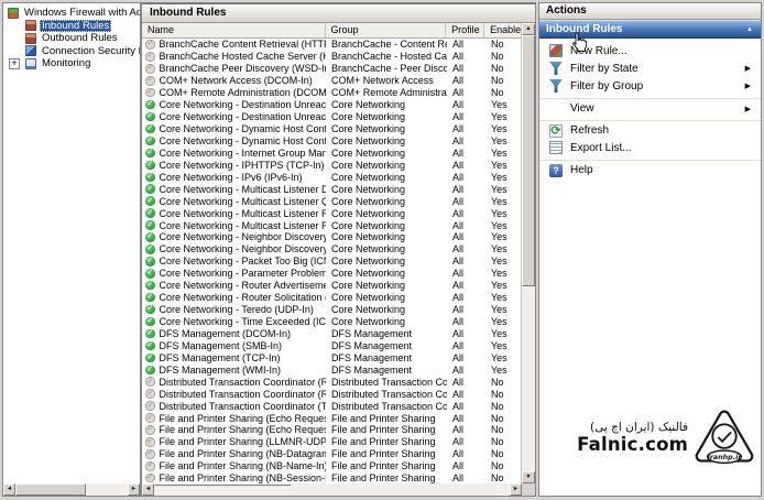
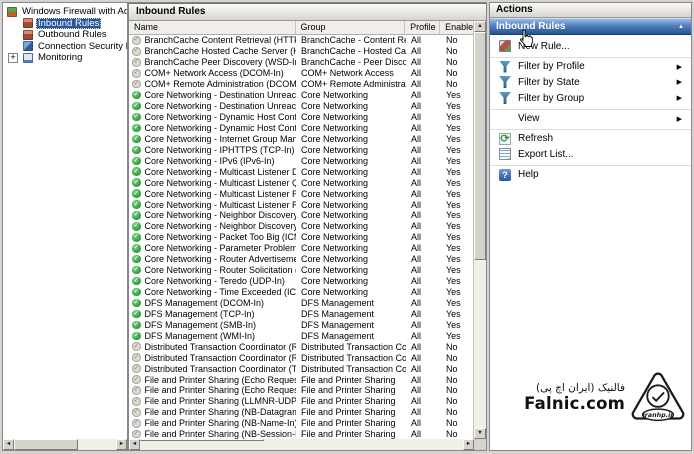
  Windows Firewall with Ad
  Inbound Rules
  Outbound Rules
  Connection Security
  Monitoring
  Inbound Rules
  Name
  Group
  Profile
  Enable
  BranchCache Content Retrieval (HTT
  BranchCache - Content R
  All
  No
  BranchCache Hosted Cache Server (
  BranchCache - Hosted Ca
  All
  No
  BranchCache Peer Discovery (WSD-I
  BranchCache - Peer Disco
  All
  No
  COM+ Network Access (DCOM-In)
  COM+ Network Access
  All
  No
  COM+ Remote Administration (DCOM
  COM+ Remote Administra
  All
  No
  Core Networking - Destination Unreac
  Core Networking
  All
  Yes
  Core Networking - Destination Unreac
  Core Networking
  All
  Yes
  Core Networking - Dynamic Host Conf
  Core Networking
  All
  Yes
  Core Networking - Dynamic Host Conf
  Core Networking
  All
  Yes
  Core Networking - Internet Group Man
  Core Networking
  All
  Yes
  Core Networking - IPHTTPS (TCP-In)
  Core Networking
  All
  Yes
  Core Networking - IPv6 (IPv6-In)
  Core Networking
  All
  Yes
  Core Networking - Multicast Listener D
  Core Networking
  All
  Yes
  Core Networking - Multicast Listener Q
  Core Networking
  All
  Yes
  Core Networking - Multicast Listener R
  Core Networking
  All
  Yes
  Core Networking - Multicast Listener R
  Core Networking
  All
  Yes
  Core Networking - Neighbor Discovery
  Core Networking
  All
  Yes
  Core Networking - Neighbor Discovery
  Core Networking
  All
  Yes
  Core Networking - Packet Too Big (IC
  Core Networking
  All
  Yes
  Core Networking - Parameter Problem
  Core Networking
  All
  Yes
  Core Networking - Router Advertisem
  Core Networking
  All
  Yes
  Core Networking - Router Solicitation
  Core Networking
  All
  Yes
  Core Networking - Teredo (UDP-In)
  Core Networking
  All
  Yes
  Core Networking - Time Exceeded (IC
  Core Networking
  All
  Yes
  DFS Management (DCOM-In)
  DFS Management
  All
  Yes
- DFS Management (SMB-In)
+ DFS Management (TCP-In)
  DFS Management
  All
  Yes
- DFS Management (TCP-In)
+ DFS Management (SMB-In)
  DFS Management
  All
  Yes
  DFS Management (WMI-In)
  DFS Management
  All
  Yes
  Distributed Transaction Coordinator (R
  Distributed Transaction Co
  All
  No
  Distributed Transaction Coordinator (R
  Distributed Transaction Co
  All
  No
  Distributed Transaction Coordinator (T
  Distributed Transaction Co
  All
  No
  File and Printer Sharing (Echo Reque
  File and Printer Sharing
  All
  No
  File and Printer Sharing (Echo Reque
  File and Printer Sharing
  All
  No
  File and Printer Sharing (LLMNR-UDP
  File and Printer Sharing
  All
  No
  File and Printer Sharing (NB-Datagram
  File and Printer Sharing
  All
  No
  File and Printer Sharing (NB-Name-In
  File and Printer Sharing
  All
  No
  File and Printer Sharing (NB-Session-
  File and Printer Sharing
  All
  No
  Actions
  Inbound Rules
  Nw Rule...
+ Filter by Profile
  Filter by State
  Filter by Group
  View
  Refresh
  Export List...
  Help
  فالنیک (ایران اچ پی)
  Falnic.com
